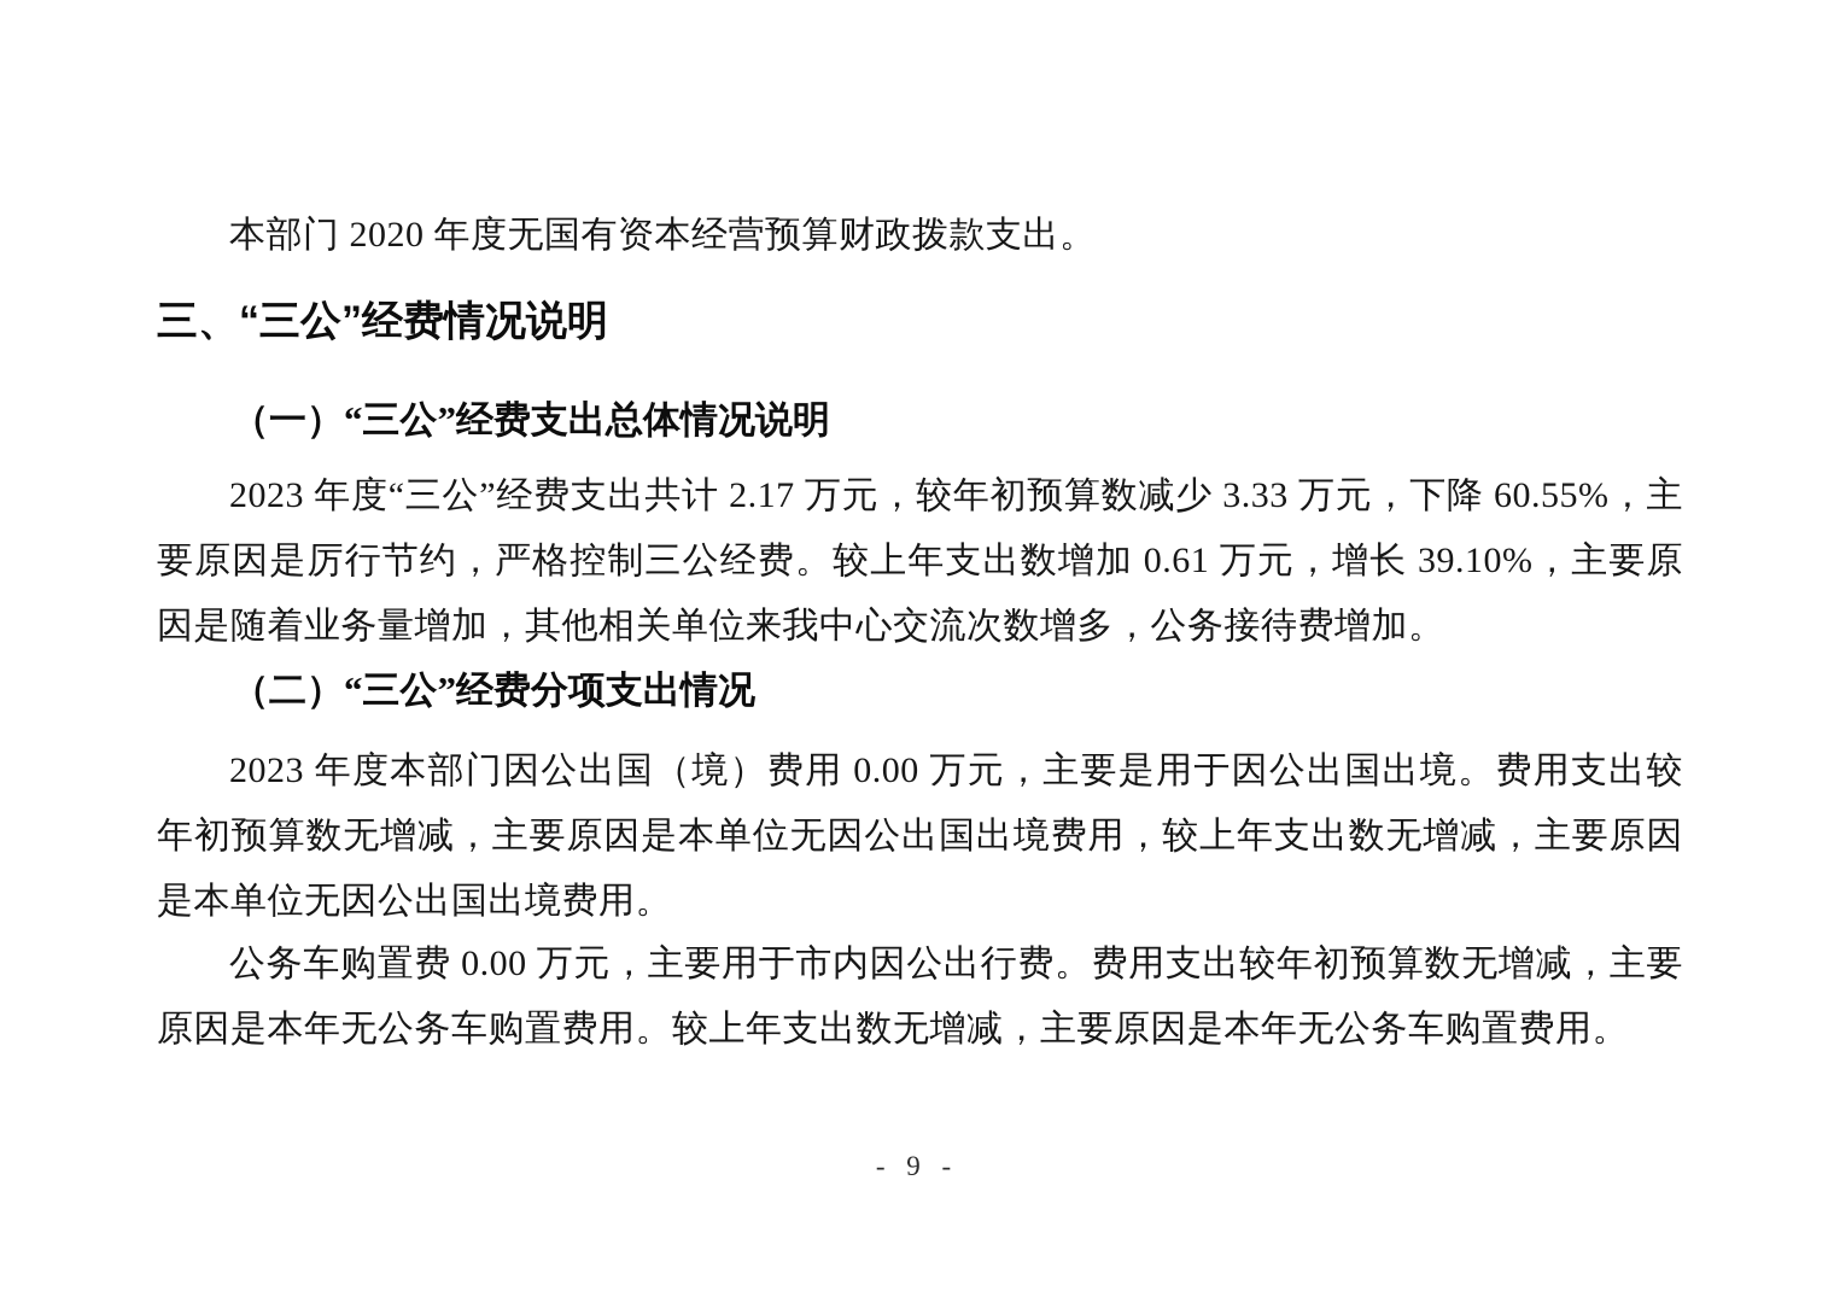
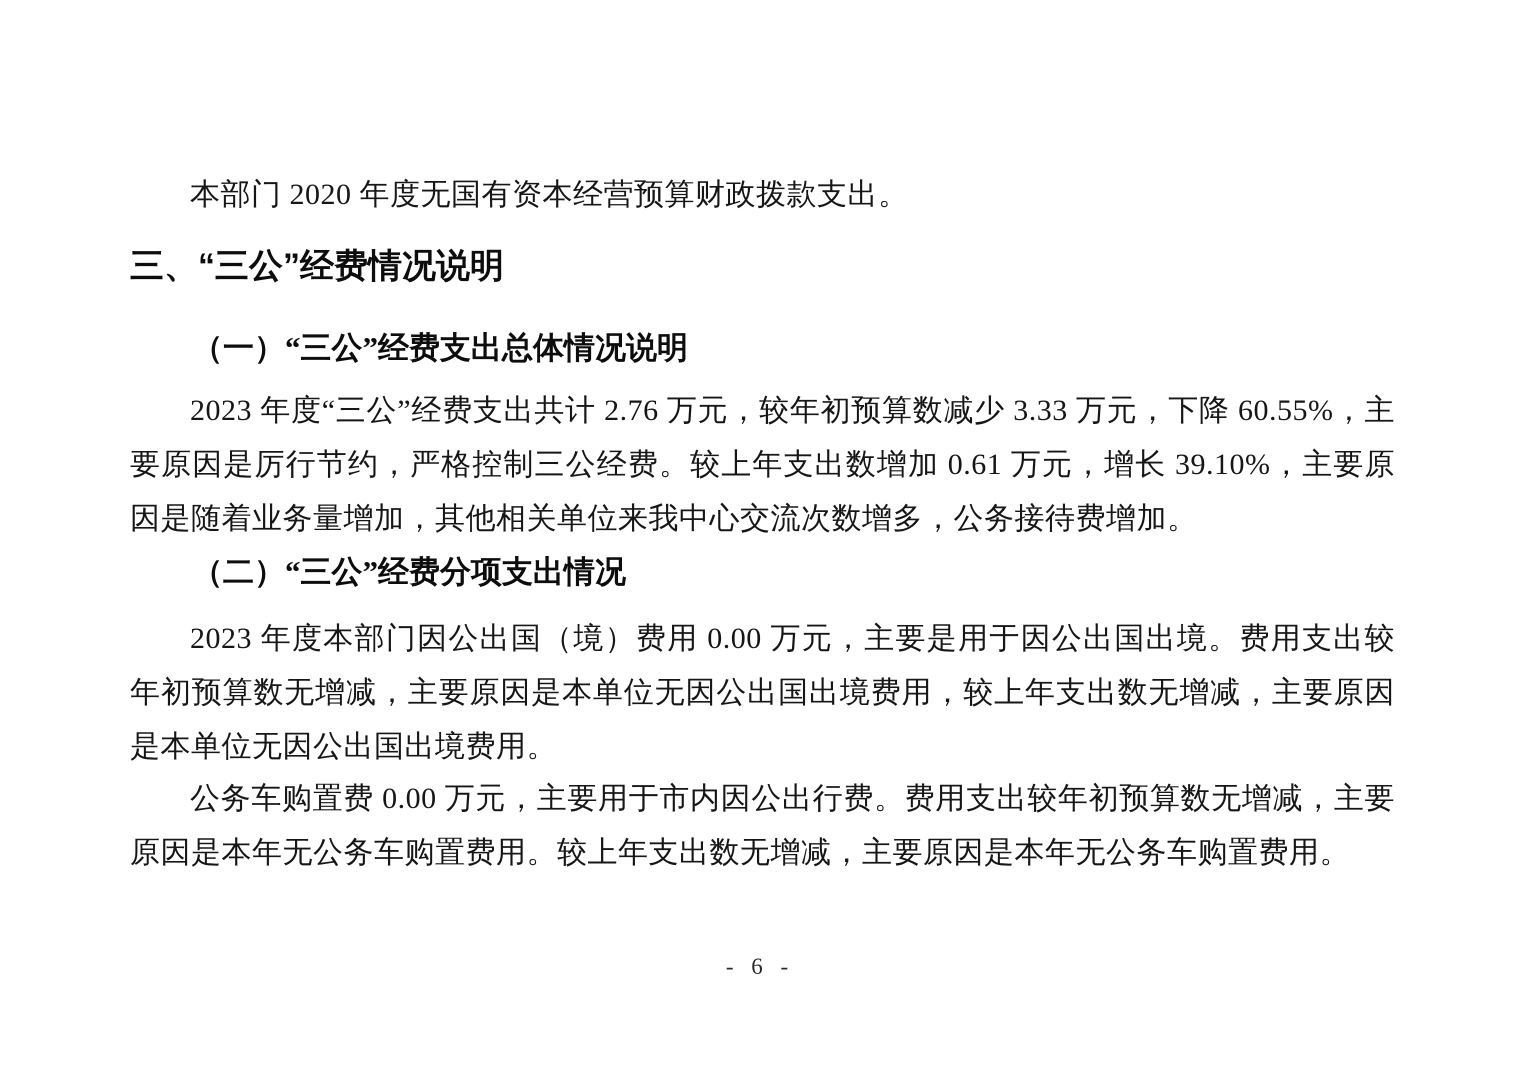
  本部门 2020 年度无国有资本经营预算财政拨款支出。
  三、“三公”经费情况说明
  （一）“三公”经费支出总体情况说明
- 2023 年度“三公”经费支出共计 2.17 万元，较年初预算数减少 3.33 万元，下降 60.55%，主要原因是厉行节约，严格控制三公经费。较上年支出数增加 0.61 万元，增长 39.10%，主要原因是随着业务量增加，其他相关单位来我中心交流次数增多，公务接待费增加。
+ 2023 年度“三公”经费支出共计 2.76 万元，较年初预算数减少 3.33 万元，下降 60.55%，主要原因是厉行节约，严格控制三公经费。较上年支出数增加 0.61 万元，增长 39.10%，主要原因是随着业务量增加，其他相关单位来我中心交流次数增多，公务接待费增加。
  （二）“三公”经费分项支出情况
  2023 年度本部门因公出国（境）费用 0.00 万元，主要是用于因公出国出境。费用支出较年初预算数无增减，主要原因是本单位无因公出国出境费用，较上年支出数无增减，主要原因是本单位无因公出国出境费用。
  公务车购置费 0.00 万元，主要用于市内因公出行费。费用支出较年初预算数无增减，主要原因是本年无公务车购置费用。较上年支出数无增减，主要原因是本年无公务车购置费用。
- - 9 -
+ - 6 -
